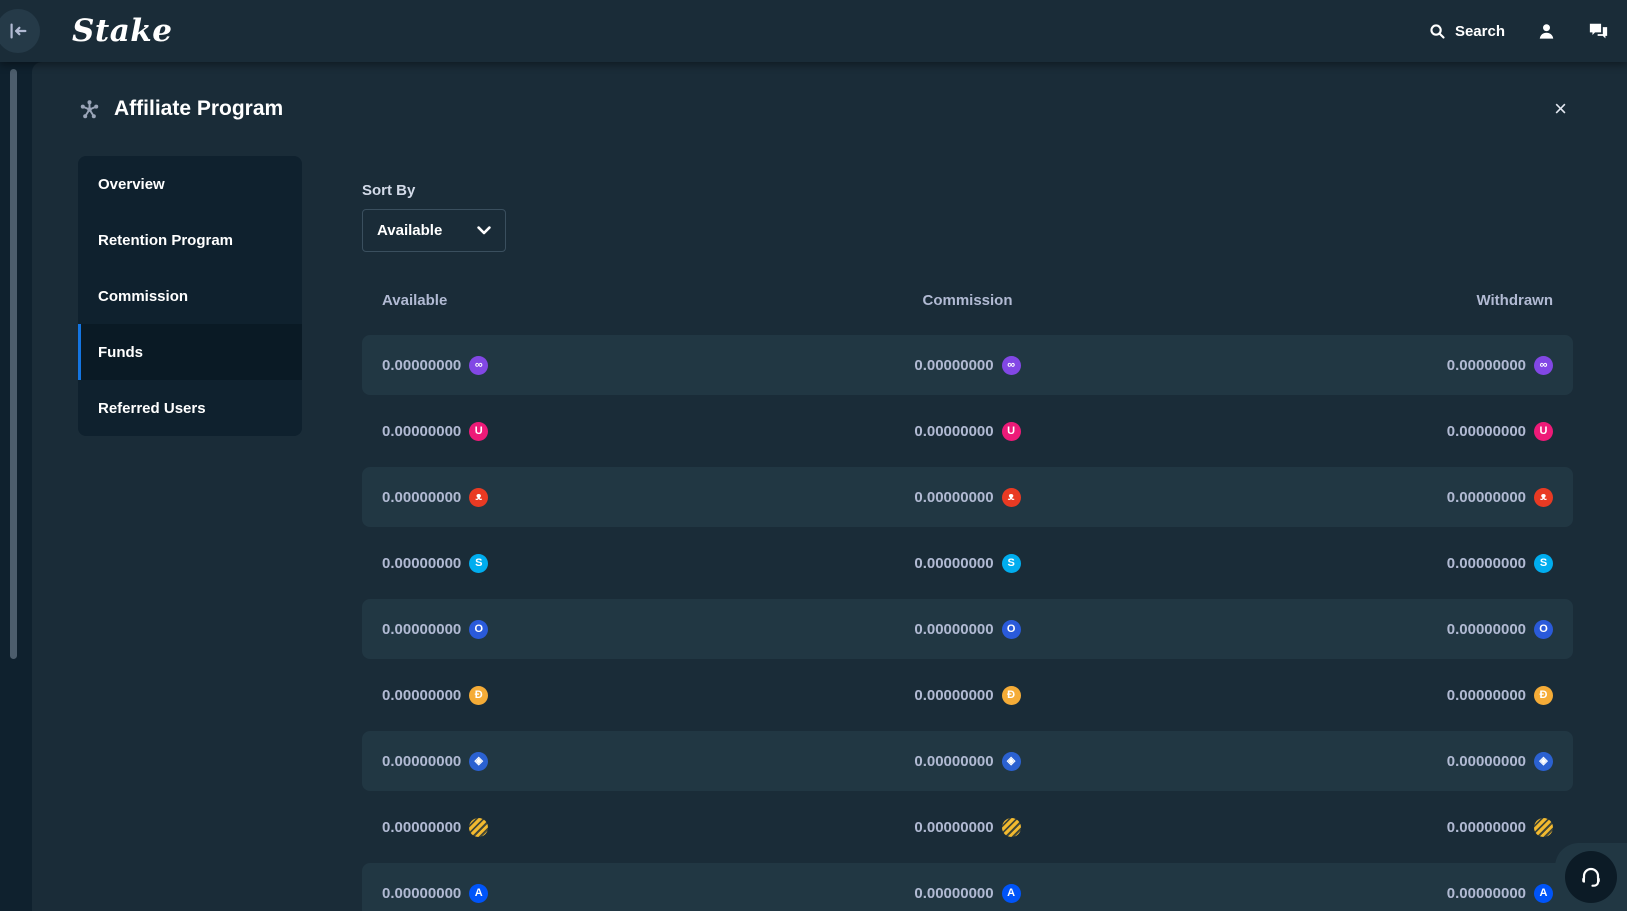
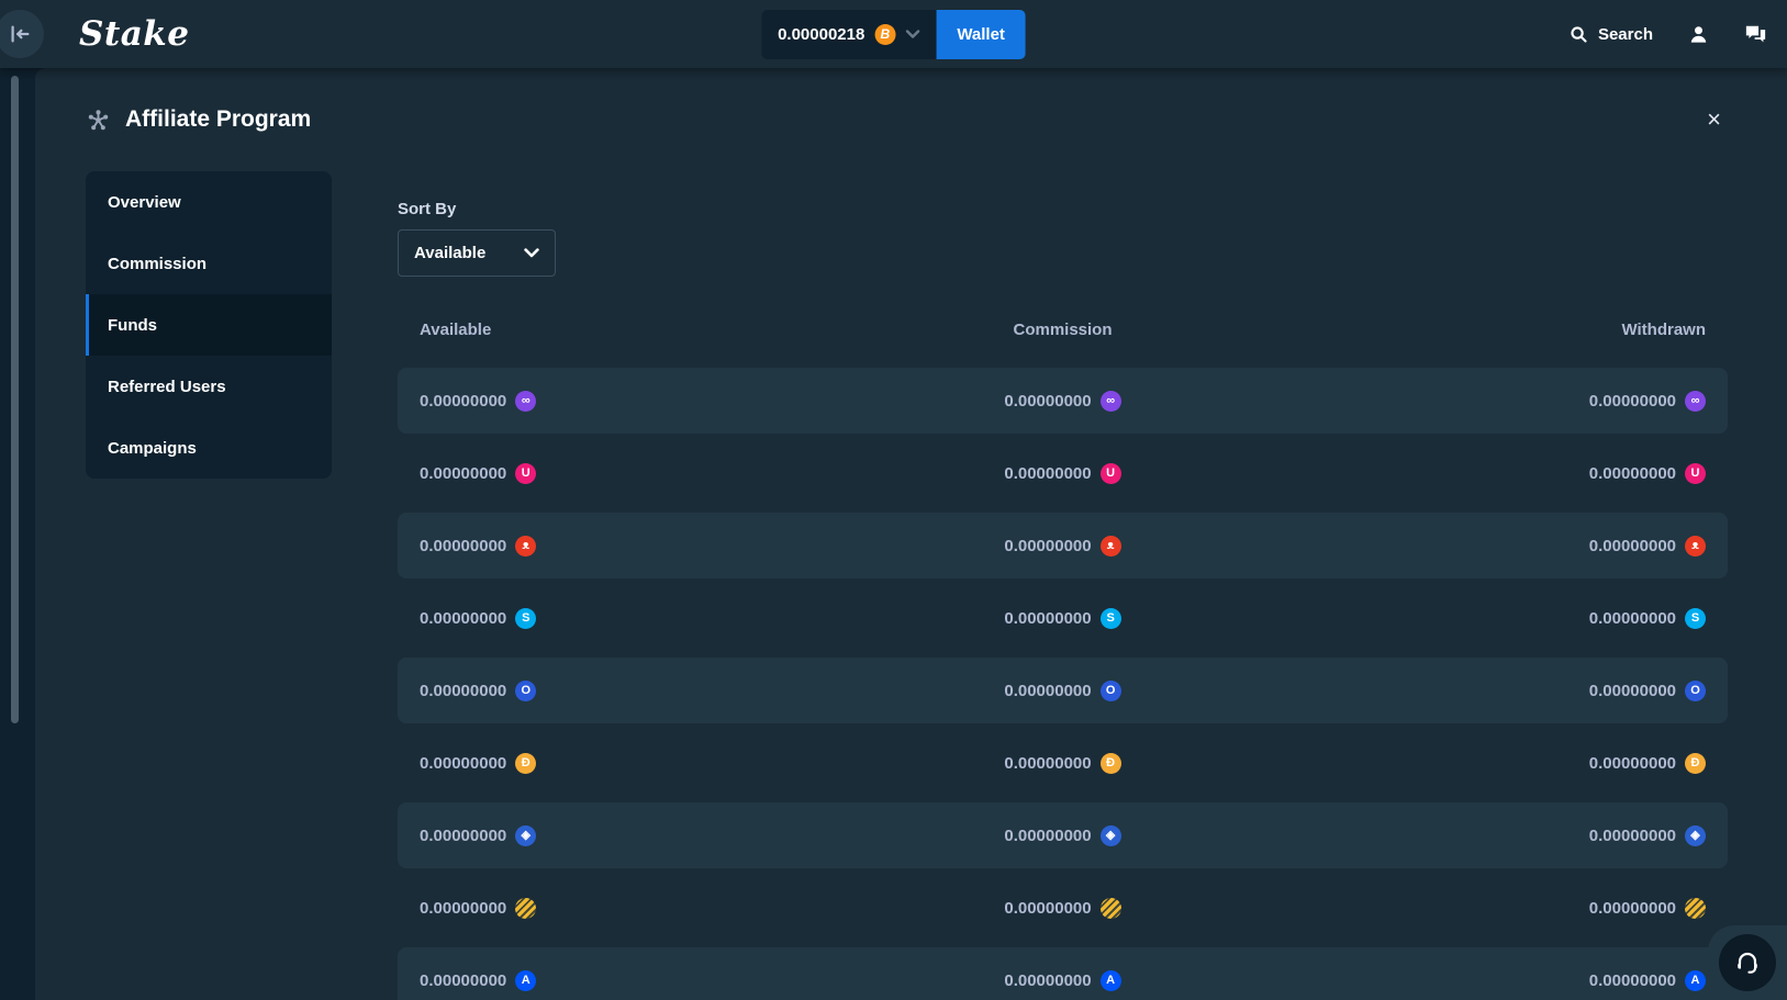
  Stake
+ 0.00000218
+ B
+ Wallet
  Search
  Affiliate Program
  ×
  Overview
- Retention Program
  Commission
  Funds
  Referred Users
+ Campaigns
  Sort By
  Available
  Available
  Commission
  Withdrawn
  0.00000000
  ∞
  0.00000000
  ∞
  0.00000000
  ∞
  0.00000000
  U
  0.00000000
  U
  0.00000000
  U
  0.00000000
  ᴥ
  0.00000000
  ᴥ
  0.00000000
  ᴥ
  0.00000000
  S
  0.00000000
  S
  0.00000000
  S
  0.00000000
  O
  0.00000000
  O
  0.00000000
  O
  0.00000000
  Đ
  0.00000000
  Đ
  0.00000000
  Đ
  0.00000000
  ◈
  0.00000000
  ◈
  0.00000000
  ◈
  0.00000000
  0.00000000
  0.00000000
  0.00000000
  A
  0.00000000
  A
  0.00000000
  A
